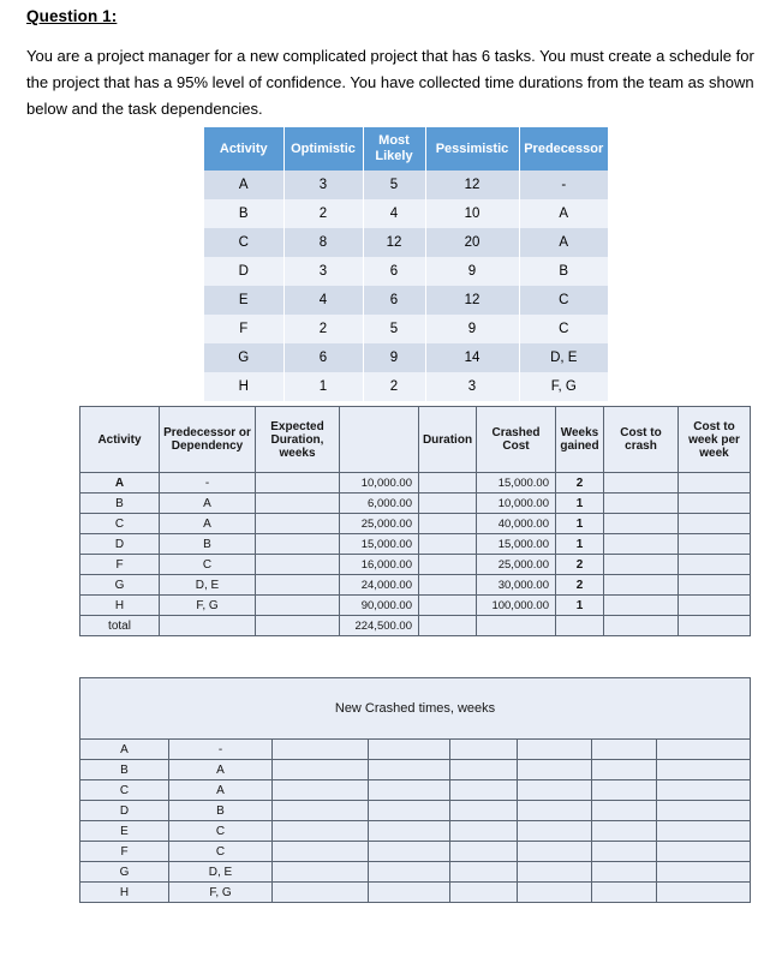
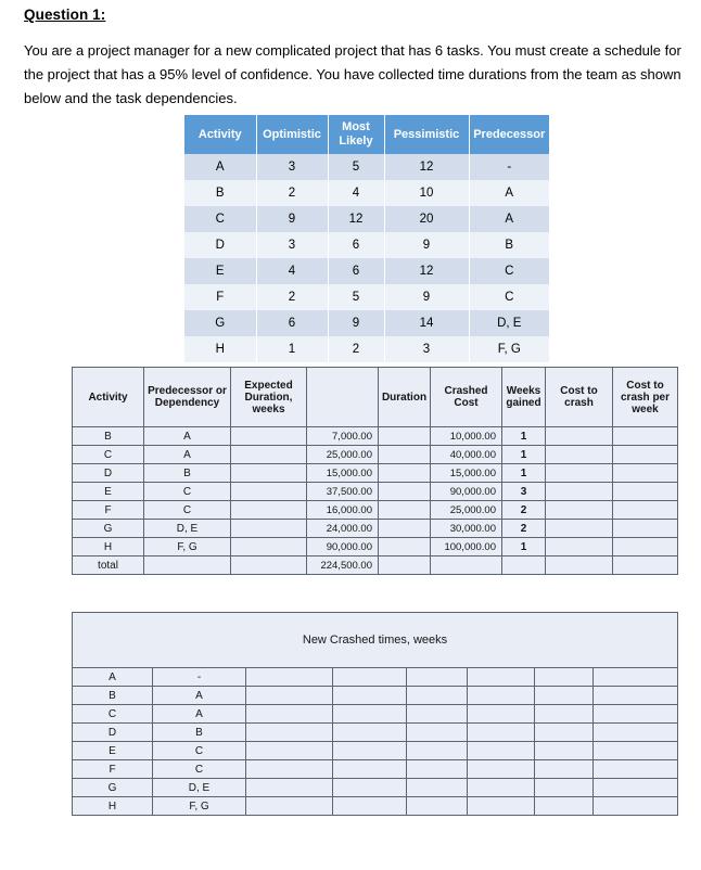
  Question 1:
  You are a project manager for a new complicated project that has 6 tasks. You must create a schedule for the project that has a 95% level of confidence. You have collected time durations from the team as shown below and the task dependencies.
  Activity	Optimistic	Most Likely	Pessimistic	Predecessor
  A	3	5	12	-
  B	2	4	10	A
- C	8	12	20	A
+ C	9	12	20	A
  D	3	6	9	B
  E	4	6	12	C
  F	2	5	9	C
  G	6	9	14	D, E
  H	1	2	3	F, G
- Activity	Predecessor or Dependency	Expected Duration, weeks		Duration	Crashed Cost	Weeks gained	Cost to crash	Cost to week per week
+ Activity	Predecessor or Dependency	Expected Duration, weeks		Duration	Crashed Cost	Weeks gained	Cost to crash	Cost to crash per week
- A	-		10,000.00		15,000.00	2
- B	A		6,000.00		10,000.00	1
+ B	A		7,000.00		10,000.00	1
  C	A		25,000.00		40,000.00	1
  D	B		15,000.00		15,000.00	1
+ E	C		37,500.00		90,000.00	3
  F	C		16,000.00		25,000.00	2
  G	D, E		24,000.00		30,000.00	2
  H	F, G		90,000.00		100,000.00	1
  total			224,500.00
  New Crashed times, weeks
  A	-
  B	A
  C	A
  D	B
  E	C
  F	C
  G	D, E
  H	F, G
